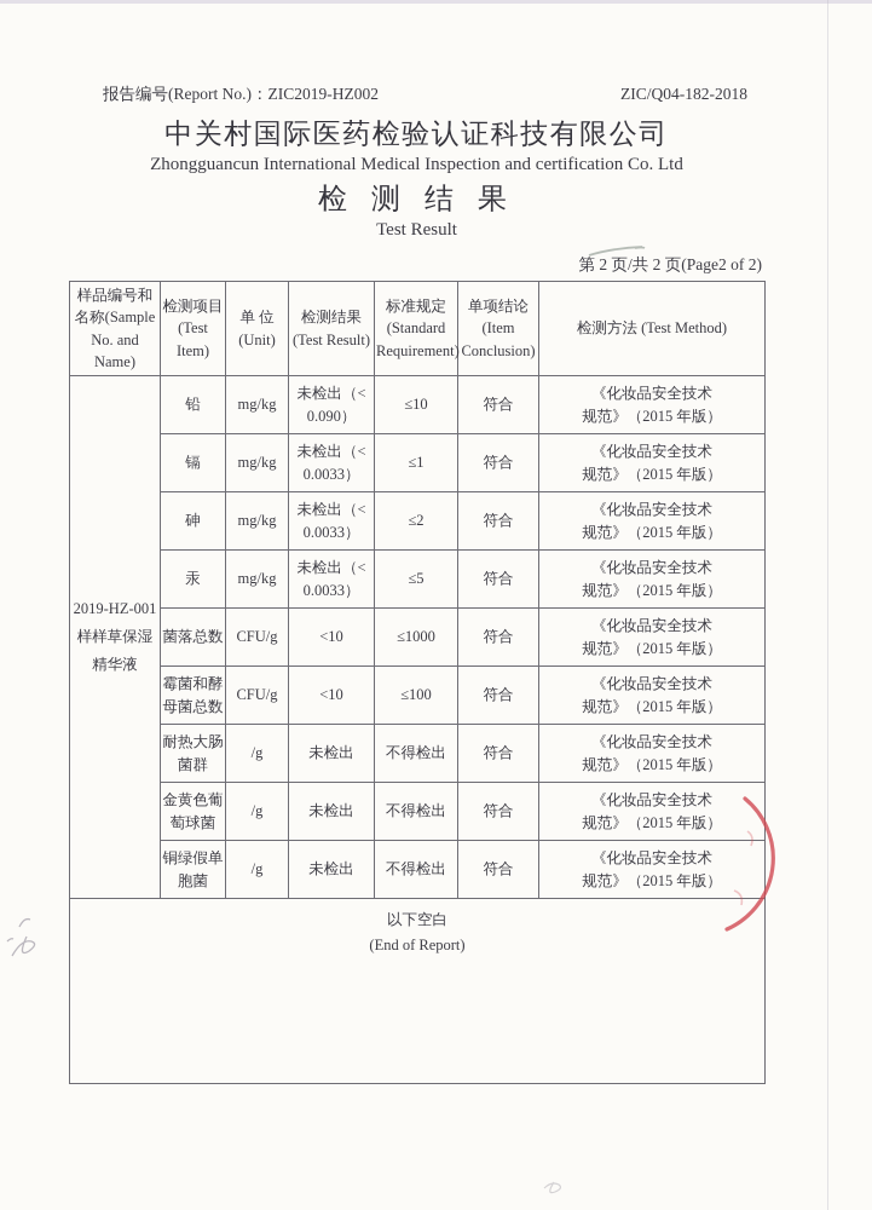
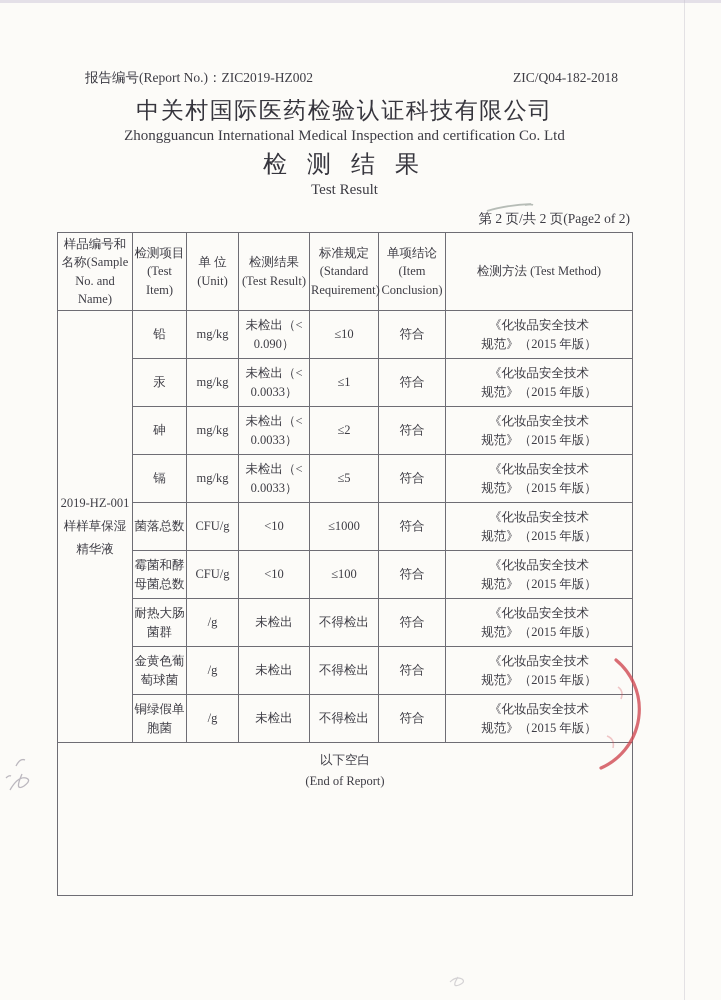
  报告编号(Report No.)：ZIC2019-HZ002
  ZIC/Q04-182-2018
  中关村国际医药检验认证科技有限公司
  Zhongguancun International Medical Inspection and certification Co. Ltd
  检 测 结 果
  Test Result
  第 2 页/共 2 页(Page2 of 2)
  样品编号和名称(Sample No. and Name)	检测项目 (Test Item)	单 位 (Unit)	检测结果 (Test Result)	标准规定 (Standard Requirement)	单项结论 (Item Conclusion)	检测方法 (Test Method)
  2019-HZ-001 样样草保湿 精华液	铅	mg/kg	未检出（<0.090）	≤10	符合	《化妆品安全技术规范》（2015 年版）
- 镉	mg/kg	未检出（<0.0033）	≤1	符合	《化妆品安全技术规范》（2015 年版）
+ 汞	mg/kg	未检出（<0.0033）	≤1	符合	《化妆品安全技术规范》（2015 年版）
  砷	mg/kg	未检出（<0.0033）	≤2	符合	《化妆品安全技术规范》（2015 年版）
- 汞	mg/kg	未检出（<0.0033）	≤5	符合	《化妆品安全技术规范》（2015 年版）
+ 镉	mg/kg	未检出（<0.0033）	≤5	符合	《化妆品安全技术规范》（2015 年版）
  菌落总数	CFU/g	<10	≤1000	符合	《化妆品安全技术规范》（2015 年版）
  霉菌和酵母菌总数	CFU/g	<10	≤100	符合	《化妆品安全技术规范》（2015 年版）
  耐热大肠菌群	/g	未检出	不得检出	符合	《化妆品安全技术规范》（2015 年版）
  金黄色葡萄球菌	/g	未检出	不得检出	符合	《化妆品安全技术规范》（2015 年版）
  铜绿假单胞菌	/g	未检出	不得检出	符合	《化妆品安全技术规范》（2015 年版）
  以下空白 (End of Report)
